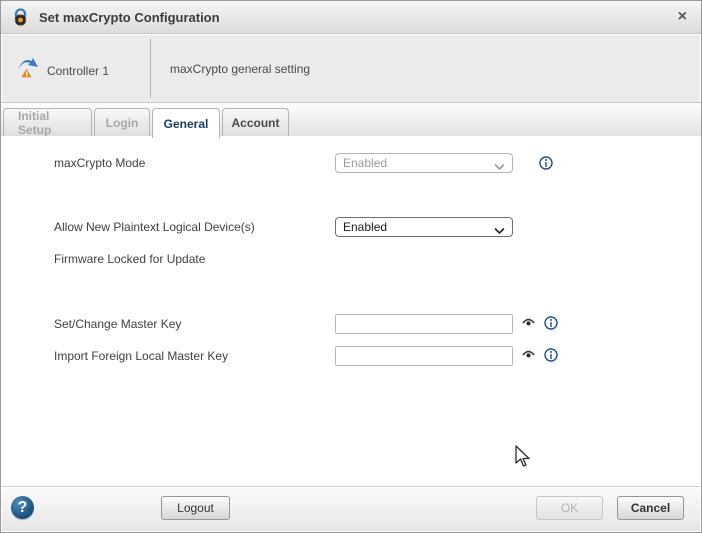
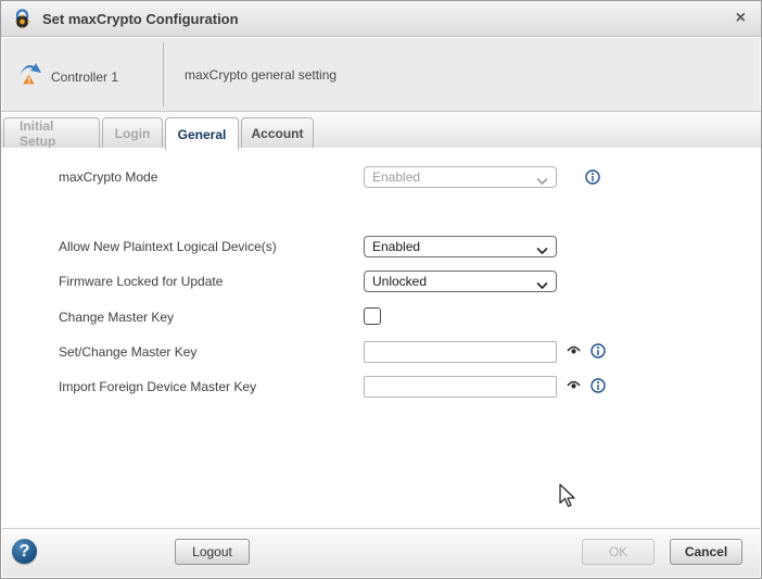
  Set maxCrypto Configuration
  ×
  Controller 1
  maxCrypto general setting
  Initial Setup
  Login
  General
  Account
  maxCrypto Mode
  Enabled
  Allow New Plaintext Logical Device(s)
  Enabled
  Firmware Locked for Update
+ Unlocked
+ Change Master Key
  Set/Change Master Key
- Import Foreign Local Master Key
+ Import Foreign Device Master Key
  ?
  Logout
  OK
  Cancel
